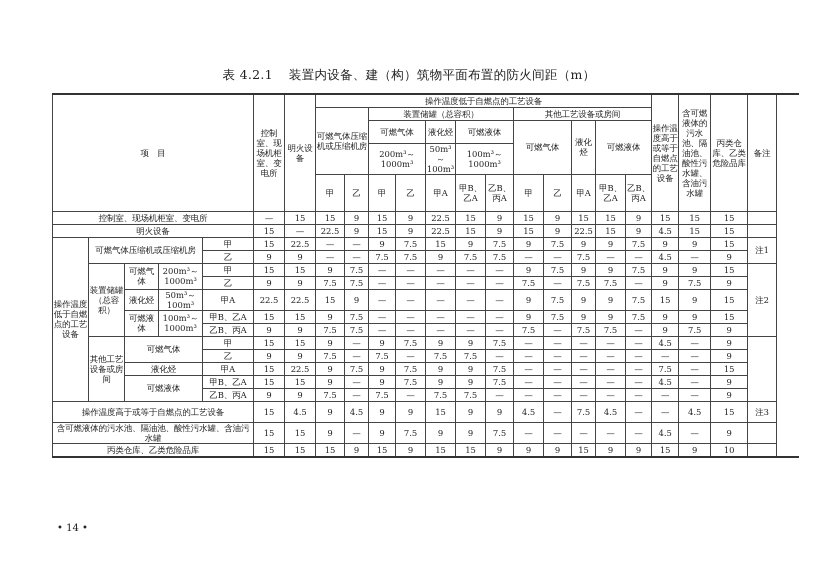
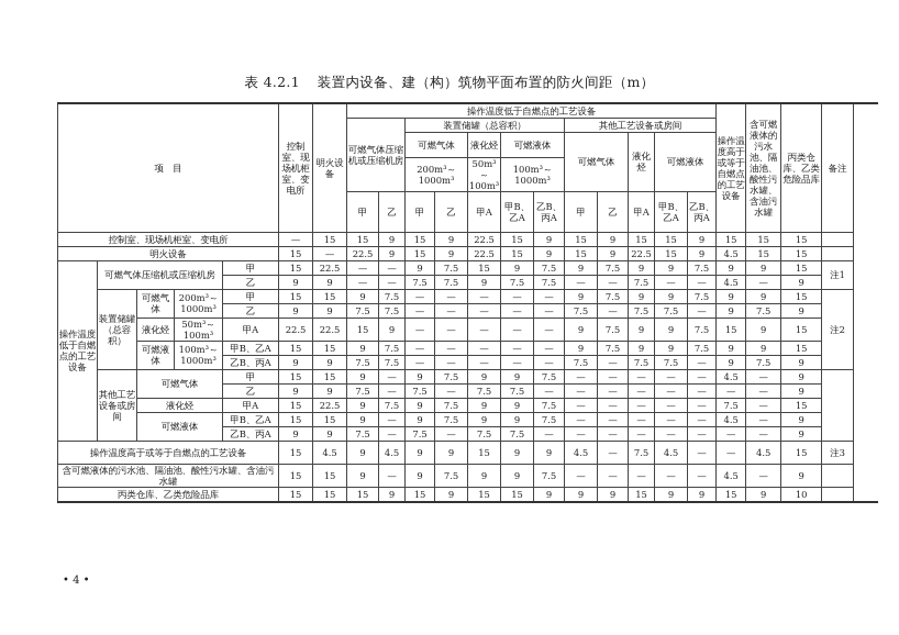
  表 4.2.1 装置内设备、建（构）筑物平面布置的防火间距（m）
  项 目	控制室、现场机柜室、变电所	明火设备	操作温度低于自燃点的工艺设备	操作温度高于或等于自燃点的工艺设备	含可燃液体的污水池、隔油池、酸性污水罐、含油污水罐	丙类仓库、乙类危险品库	备注
  可燃气体压缩机或压缩机房	装置储罐（总容积）	其他工艺设备或房间
  可燃气体	液化烃	可燃液体	可燃气体	液化烃	可燃液体
  200m³～1000m³	50m³～100m³	100m³～1000m³
  甲	乙	甲	乙	甲A	甲B、乙A	乙B、丙A	甲	乙	甲A	甲B、乙A	乙B、丙A
  控制室、现场机柜室、变电所	—	15	15	9	15	9	22.5	15	9	15	9	15	15	9	15	15	15
  明火设备	15	—	22.5	9	15	9	22.5	15	9	15	9	22.5	15	9	4.5	15	15
  操作温度低于自燃点的工艺设备	可燃气体压缩机或压缩机房	甲	15	22.5	—	—	9	7.5	15	9	7.5	9	7.5	9	9	7.5	9	9	15	注1
  乙	9	9	—	—	7.5	7.5	9	7.5	7.5	—	—	7.5	—	—	4.5	—	9
  装置储罐（总容积）	可燃气体	200m³～1000m³	甲	15	15	9	7.5	—	—	—	—	—	9	7.5	9	9	7.5	9	9	15	注2
  乙	9	9	7.5	7.5	—	—	—	—	—	7.5	—	7.5	7.5	—	9	7.5	9
  液化烃	50m³～100m³	甲A	22.5	22.5	15	9	—	—	—	—	—	9	7.5	9	9	7.5	15	9	15
  可燃液体	100m³～1000m³	甲B、乙A	15	15	9	7.5	—	—	—	—	—	9	7.5	9	9	7.5	9	9	15
  乙B、丙A	9	9	7.5	7.5	—	—	—	—	—	7.5	—	7.5	7.5	—	9	7.5	9
  其他工艺设备或房间	可燃气体	甲	15	15	9	—	9	7.5	9	9	7.5	—	—	—	—	—	4.5	—	9
  乙	9	9	7.5	—	7.5	—	7.5	7.5	—	—	—	—	—	—	—	—	9
  液化烃	甲A	15	22.5	9	7.5	9	7.5	9	9	7.5	—	—	—	—	—	7.5	—	15
  可燃液体	甲B、乙A	15	15	9	—	9	7.5	9	9	7.5	—	—	—	—	—	4.5	—	9
  乙B、丙A	9	9	7.5	—	7.5	—	7.5	7.5	—	—	—	—	—	—	—	—	9
  操作温度高于或等于自燃点的工艺设备	15	4.5	9	4.5	9	9	15	9	9	4.5	—	7.5	4.5	—	—	4.5	15	注3
  含可燃液体的污水池、隔油池、酸性污水罐、含油污水罐	15	15	9	—	9	7.5	9	9	7.5	—	—	—	—	—	4.5	—	9
  丙类仓库、乙类危险品库	15	15	15	9	15	9	15	15	9	9	9	15	9	9	15	9	10
- • 14 •
+ • 4 •
